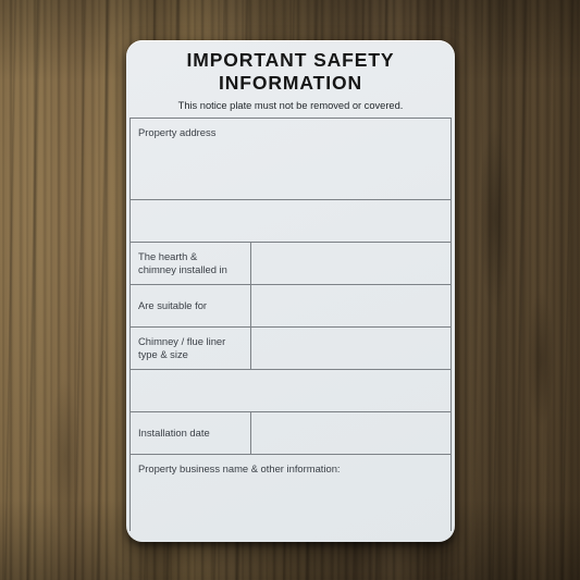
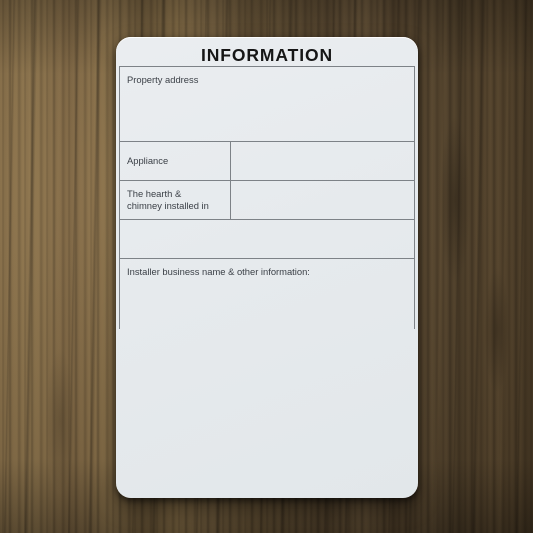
- IMPORTANT SAFETY
  INFORMATION
- This notice plate must not be removed or covered.
  Property address
+ Appliance
  The hearth &
  chimney installed in
- Are suitable for
- Chimney / flue liner
- type & size
- Installation date
- Property business name & other information:
+ Installer business name & other information:
